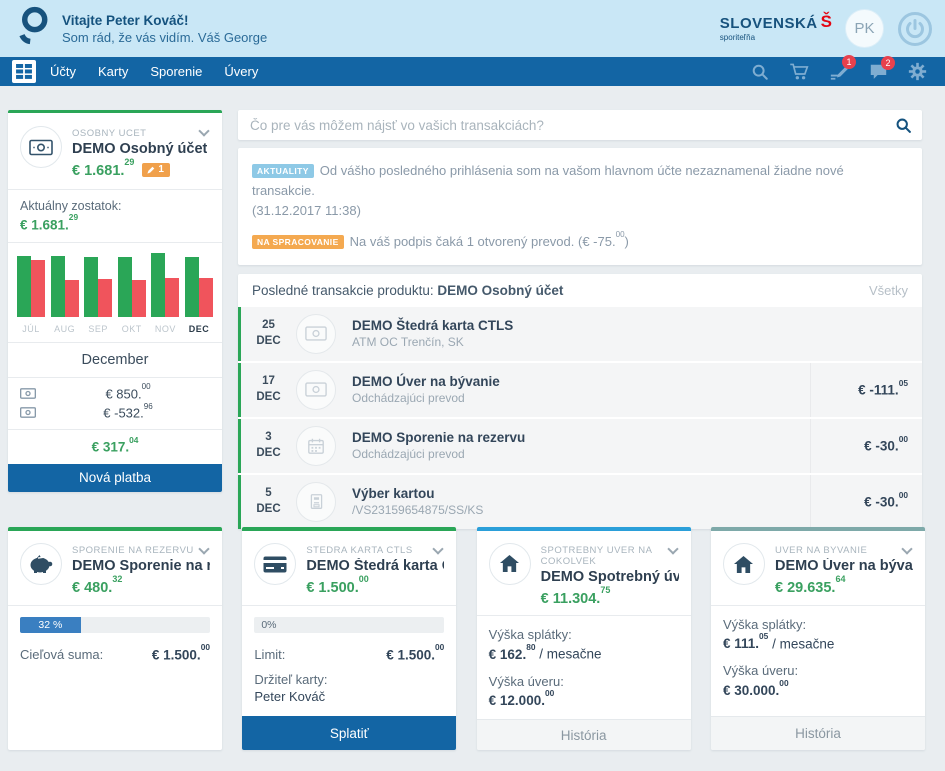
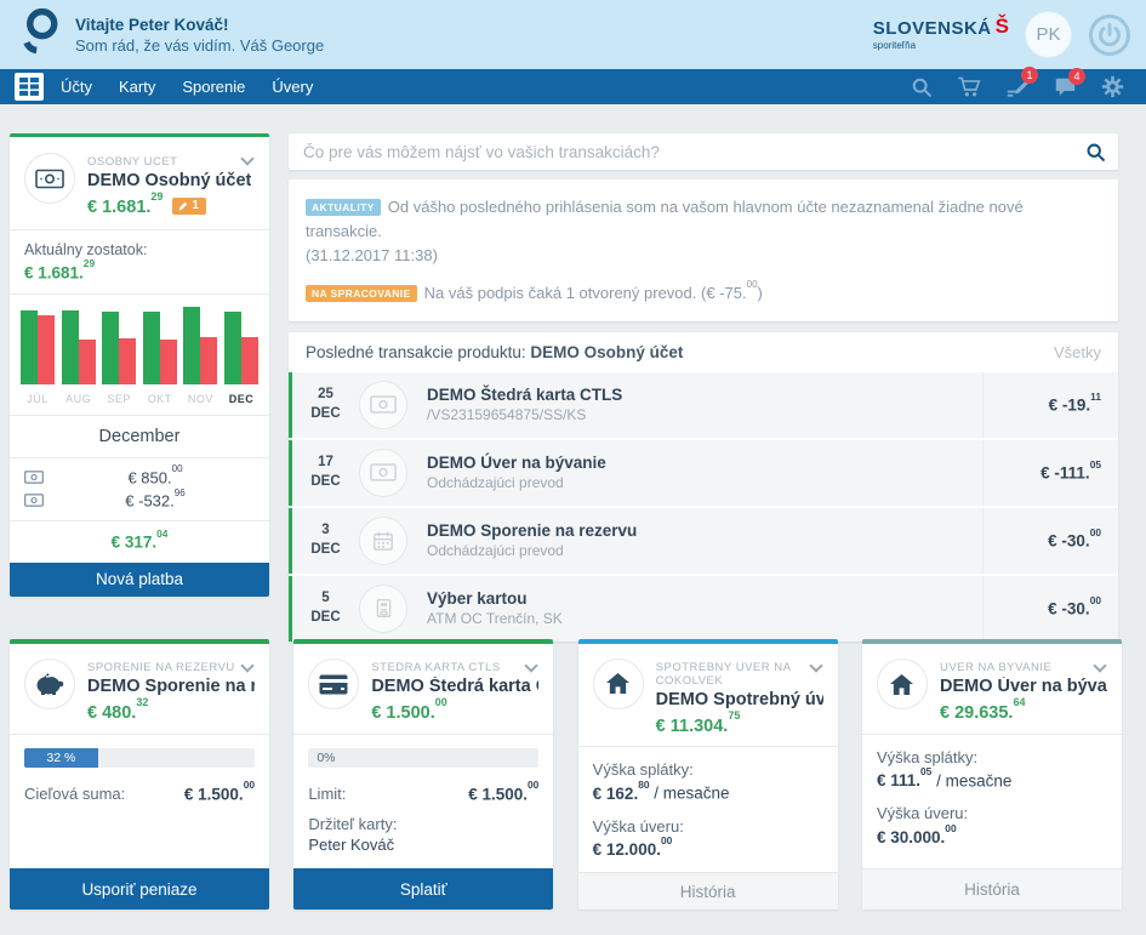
  Vitajte Peter Kováč!
  Som rád, že vás vidím. Váš George
  SLOVENSKÁ
  Š
  sporiteľňa
  PK
  Účty
  Karty
  Sporenie
  Úvery
  1
- 2
+ 4
  OSOBNY UCET
  DEMO Osobný účet
  € 1.681.29
  1
  Aktuálny zostatok:
  € 1.681.29
  JÚL
  AUG
  SEP
  OKT
  NOV
  DEC
  December
  € 850.00
  € -532.96
  € 317.04
  Nová platba
  Čo pre vás môžem nájsť vo vašich transakciách?
  AKTUALITY Od vášho posledného prihlásenia som na vašom hlavnom účte nezaznamenal žiadne nové transakcie.
  (31.12.2017 11:38)
  NA SPRACOVANIE Na váš podpis čaká 1 otvorený prevod. (€ -75.00)
  Posledné transakcie produktu: DEMO Osobný účet
  Všetky
  25
  DEC
  DEMO Štedrá karta CTLS
- ATM OC Trenčín, SK
+ /VS23159654875/SS/KS
+ € -19.11
  17
  DEC
  DEMO Úver na bývanie
  Odchádzajúci prevod
  € -111.05
  3
  DEC
  DEMO Sporenie na rezervu
  Odchádzajúci prevod
  € -30.00
  5
  DEC
  Výber kartou
- /VS23159654875/SS/KS
+ ATM OC Trenčín, SK
  € -30.00
  SPORENIE NA REZERVU
  DEMO Sporenie na r
  € 480.32
  32 %
  Cieľová suma:
  € 1.500.00
+ Usporiť peniaze
  STEDRA KARTA CTLS
  DEMO Štedrá karta
  € 1.500.00
  0%
  Limit:
  € 1.500.00
  Držiteľ karty:
  Peter Kováč
  Splatiť
  SPOTREBNY UVER NA COKOLVEK
  DEMO Spotrebný úv
  € 11.304.75
  Výška splátky:
  € 162.80 / mesačne
  Výška úveru:
  € 12.000.00
  História
  UVER NA BYVANIE
  DEMO Úver na býva
  € 29.635.64
  Výška splátky:
  € 111.05 / mesačne
  Výška úveru:
  € 30.000.00
  História
